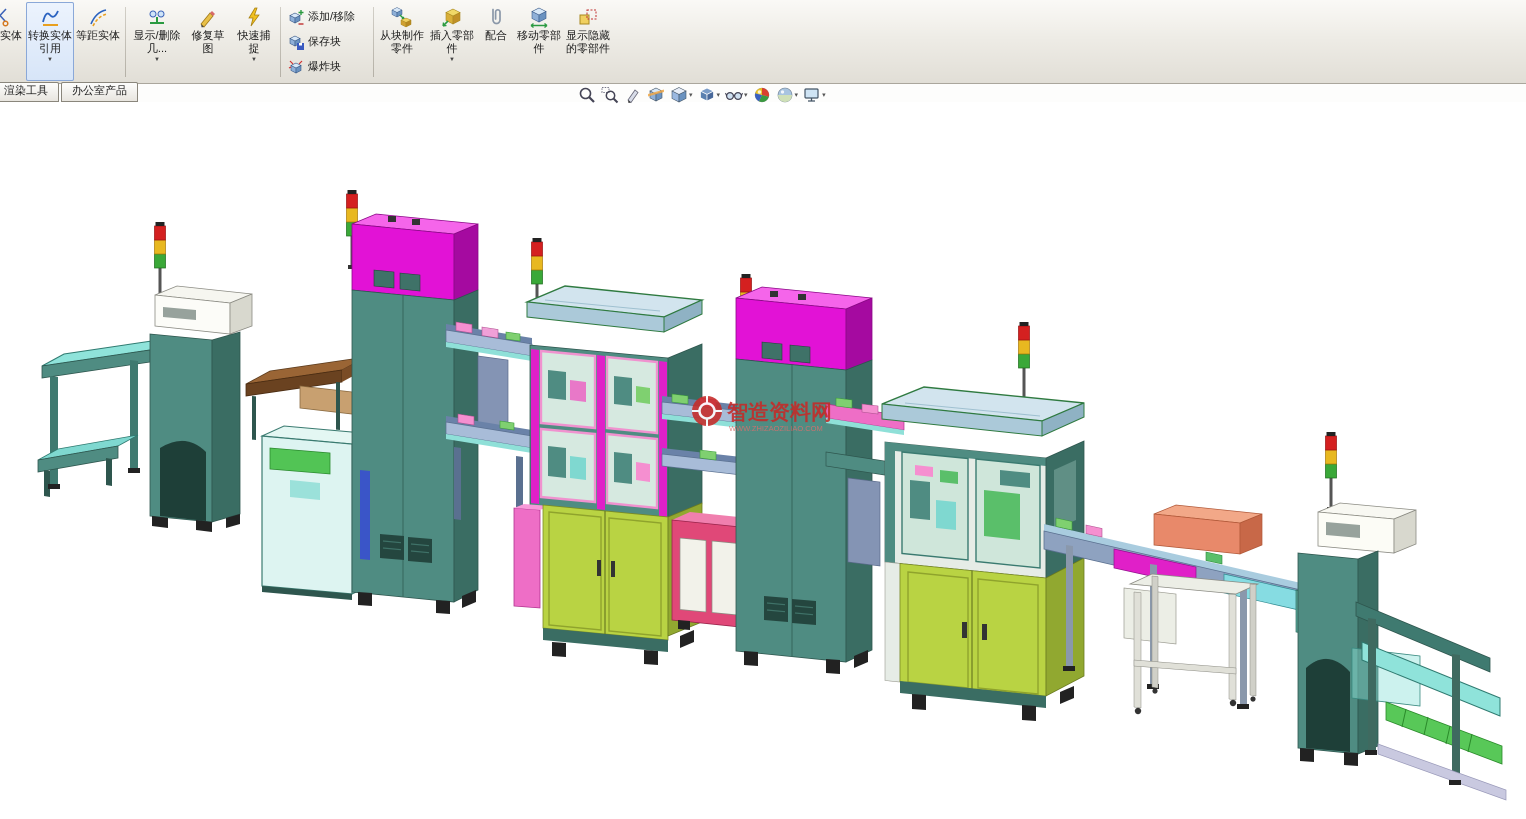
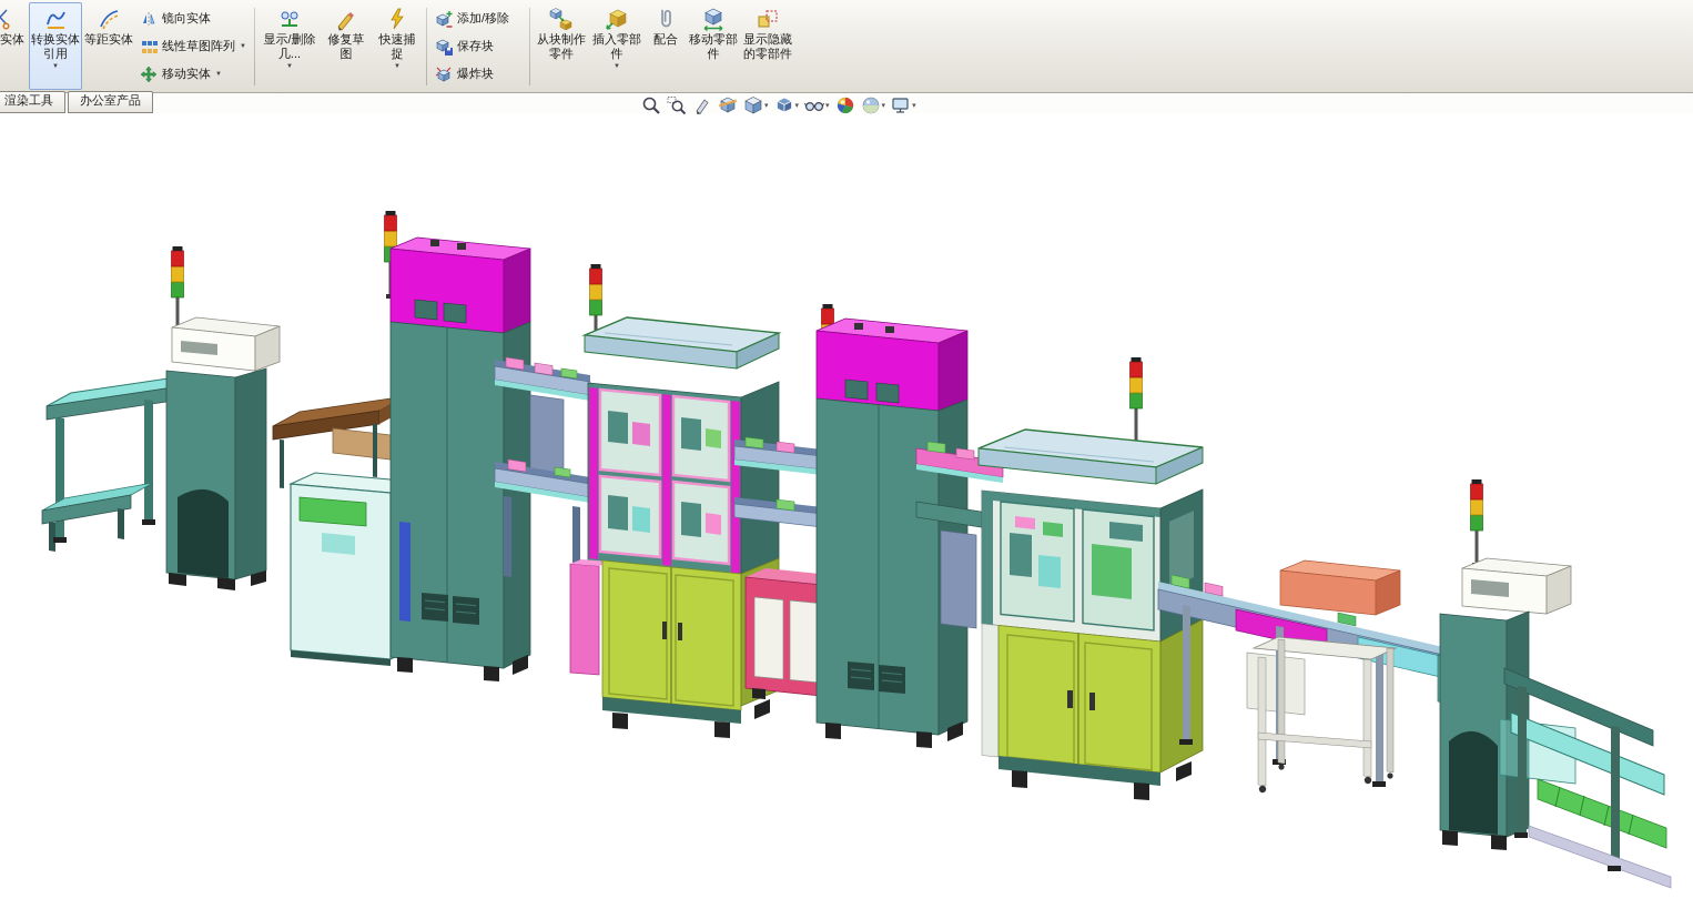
  转换实体引用
  等距实体
+ 镜向实体
+ 线性草图阵列
+ 移动实体
  显示/删除几...
  修复草图
  快速捕捉
  添加/移除
  保存块
  爆炸块
  从块制作零件
  插入零部件
  配合
  移动零部件
  显示隐藏的零部件
  渲染工具
  办公室产品
- 智造资料网
- WWW.ZHIZAOZILIAO.COM
